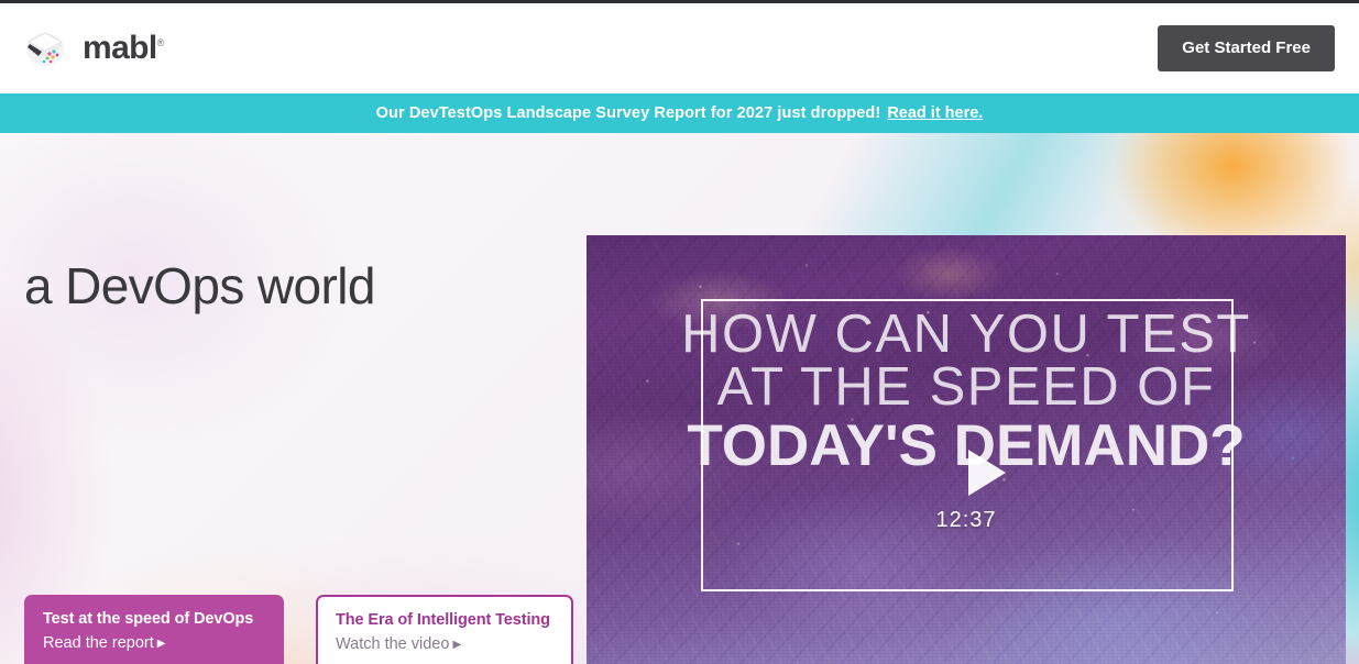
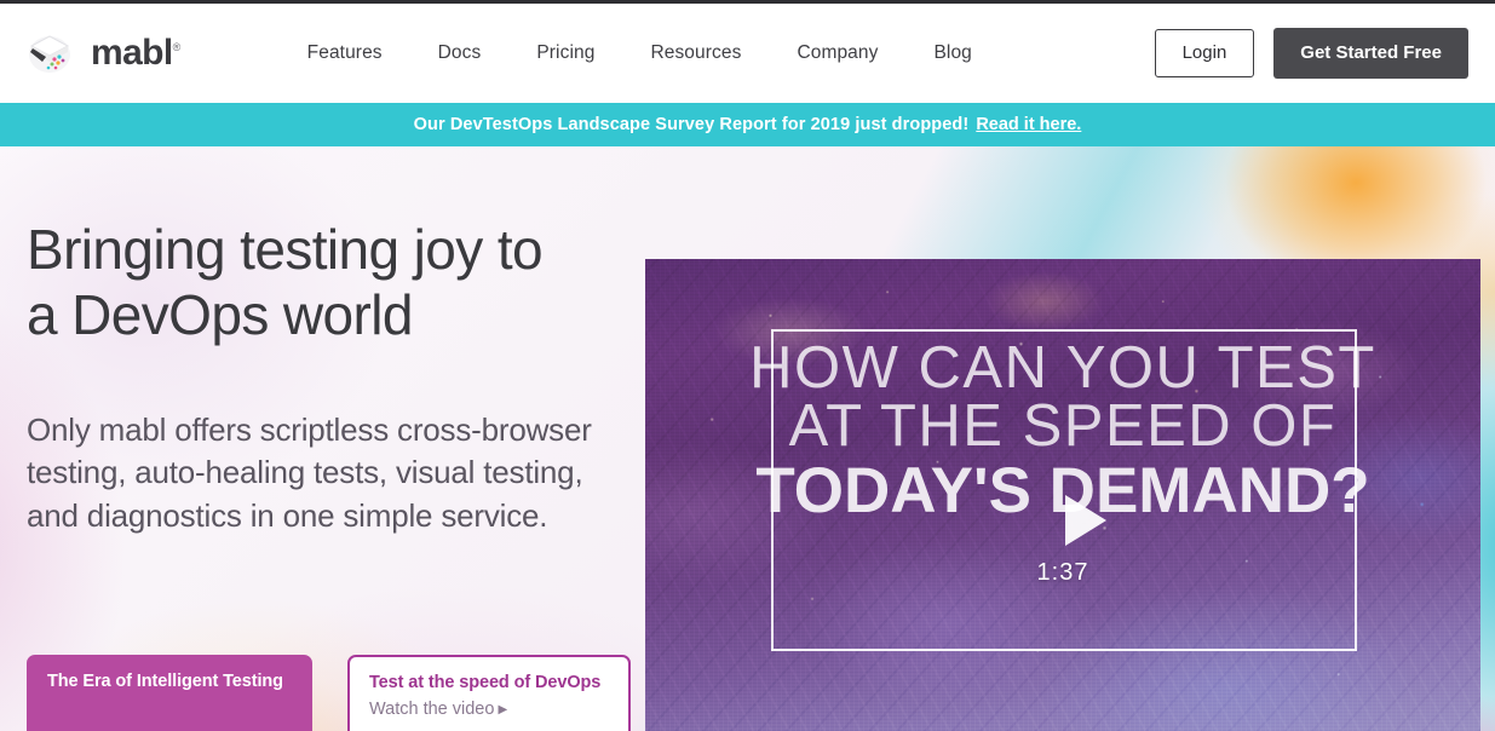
  mabl®
+ Features
+ Docs
+ Pricing
+ Resources
+ Company
+ Blog
+ Login
  Get Started Free
- Our DevTestOps Landscape Survey Report for 2027 just dropped!
+ Our DevTestOps Landscape Survey Report for 2019 just dropped!
  Read it here.
+ Bringing testing joy to
  a DevOps world
+ Only mabl offers scriptless cross-browser testing, auto-healing tests, visual testing, and diagnostics in one simple service.
- Test at the speed of DevOps
+ The Era of Intelligent Testing
- Read the report ▶
- The Era of Intelligent Testing
+ Test at the speed of DevOps
  Watch the video ▶
  HOW CAN YOU TEST
  AT THE SPEED OF
  TODAY'S DEMAND?
- 12:37
+ 1:37
